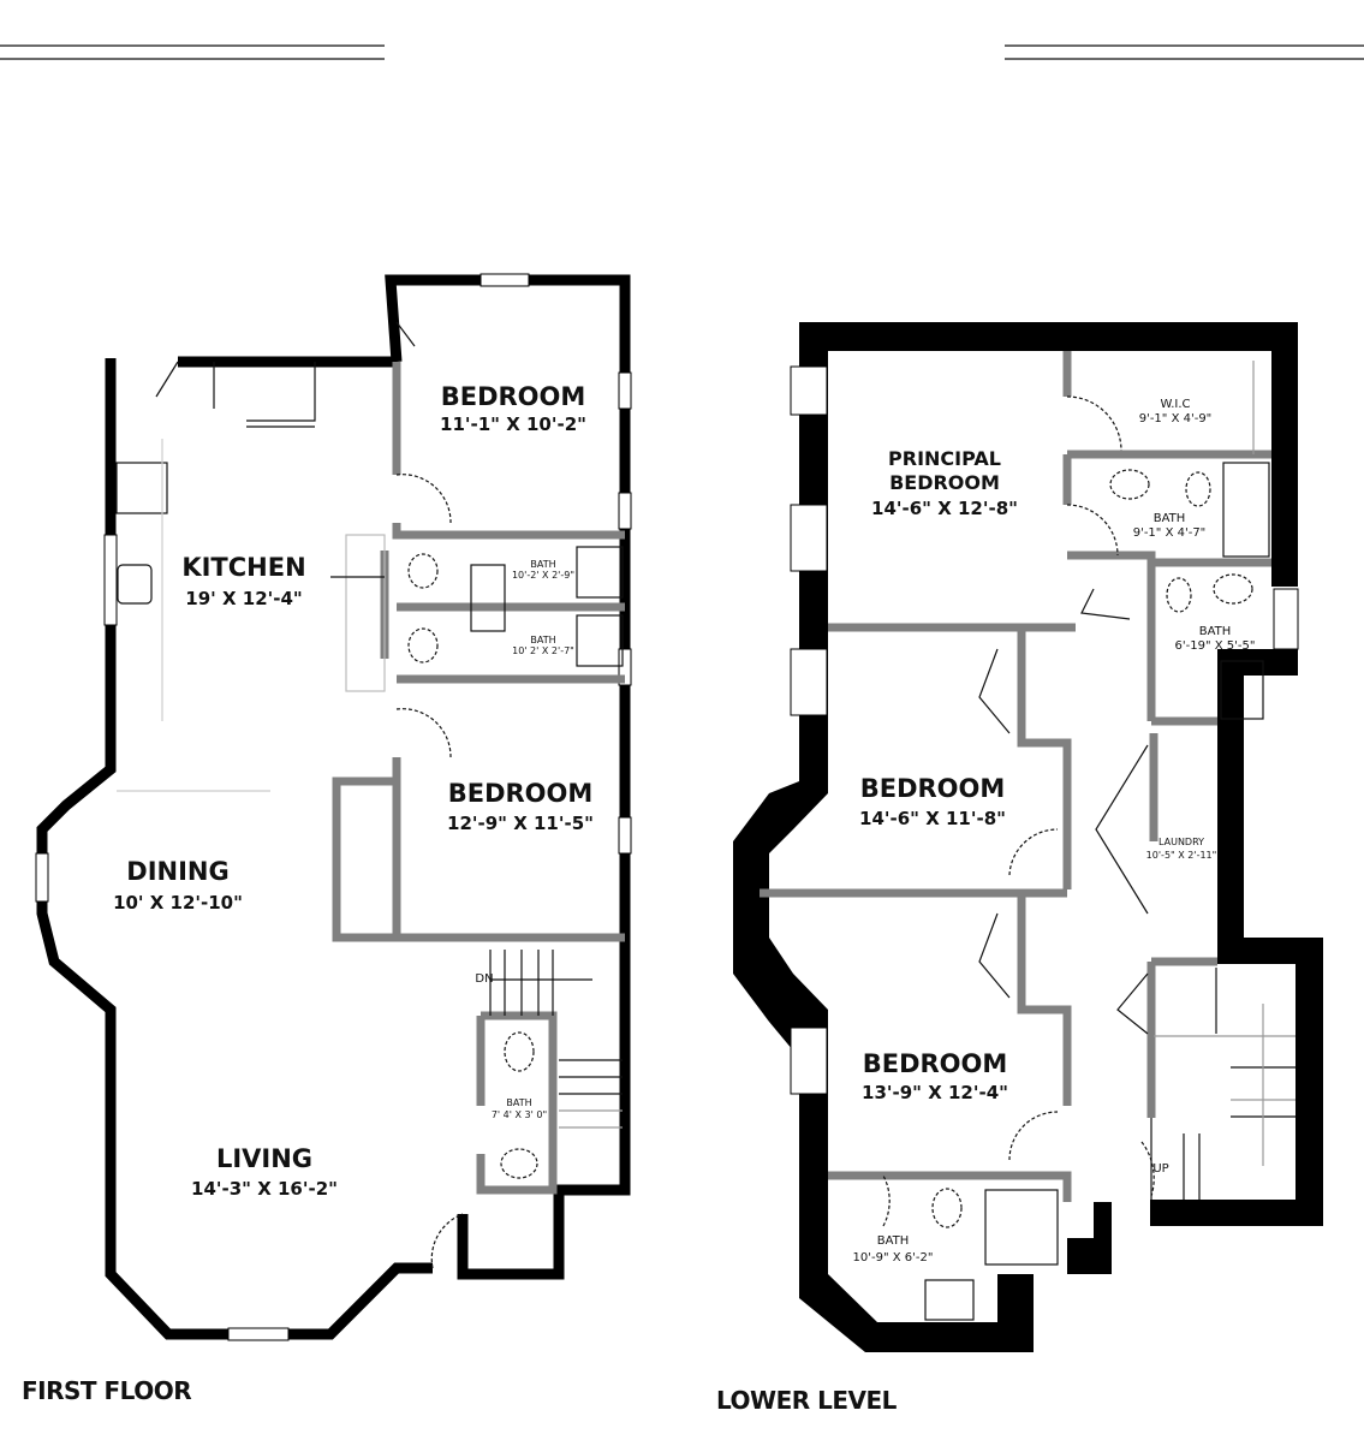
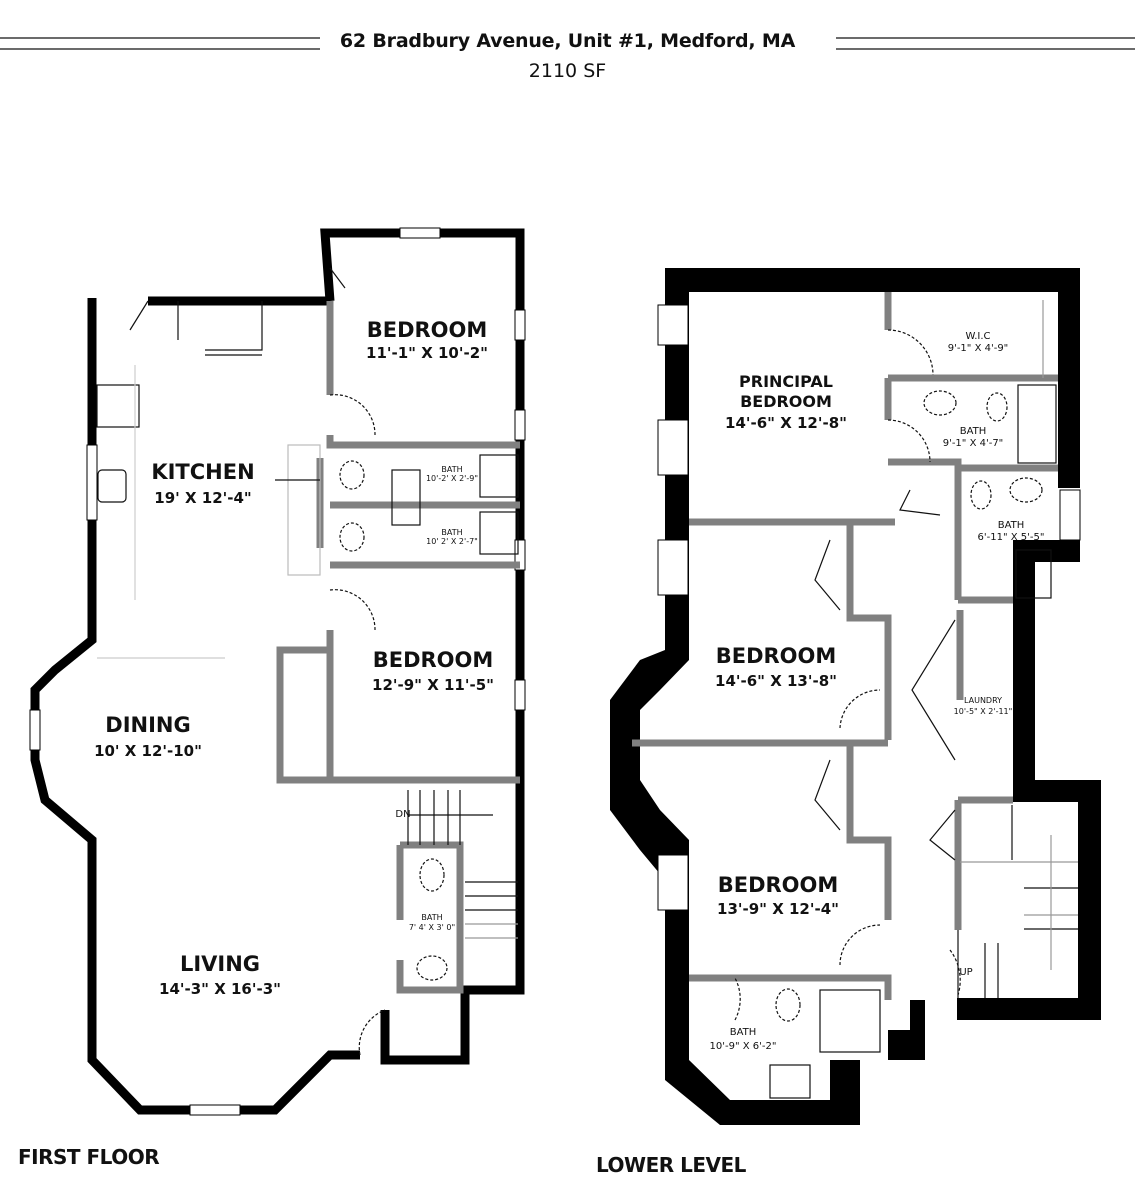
+ 62 Bradbury Avenue, Unit #1, Medford, MA
+ 2110 SF
  DN
  BEDROOM
  11'-1" X 10'-2"
  KITCHEN
  19' X 12'-4"
  BATH
  10'-2' X 2'-9"
  BATH
  10' 2' X 2'-7"
  BEDROOM
  12'-9" X 11'-5"
  DINING
  10' X 12'-10"
  BATH
  7' 4' X 3' 0"
  LIVING
- 14'-3" X 16'-2"
+ 14'-3" X 16'-3"
  UP
  PRINCIPAL
  BEDROOM
  14'-6" X 12'-8"
  W.I.C
  9'-1" X 4'-9"
  BATH
  9'-1" X 4'-7"
  BATH
- 6'-19" X 5'-5"
+ 6'-11" X 5'-5"
  BEDROOM
- 14'-6" X 11'-8"
+ 14'-6" X 13'-8"
  LAUNDRY
  10'-5" X 2'-11"
  BEDROOM
  13'-9" X 12'-4"
  BATH
  10'-9" X 6'-2"
  FIRST FLOOR
  LOWER LEVEL
